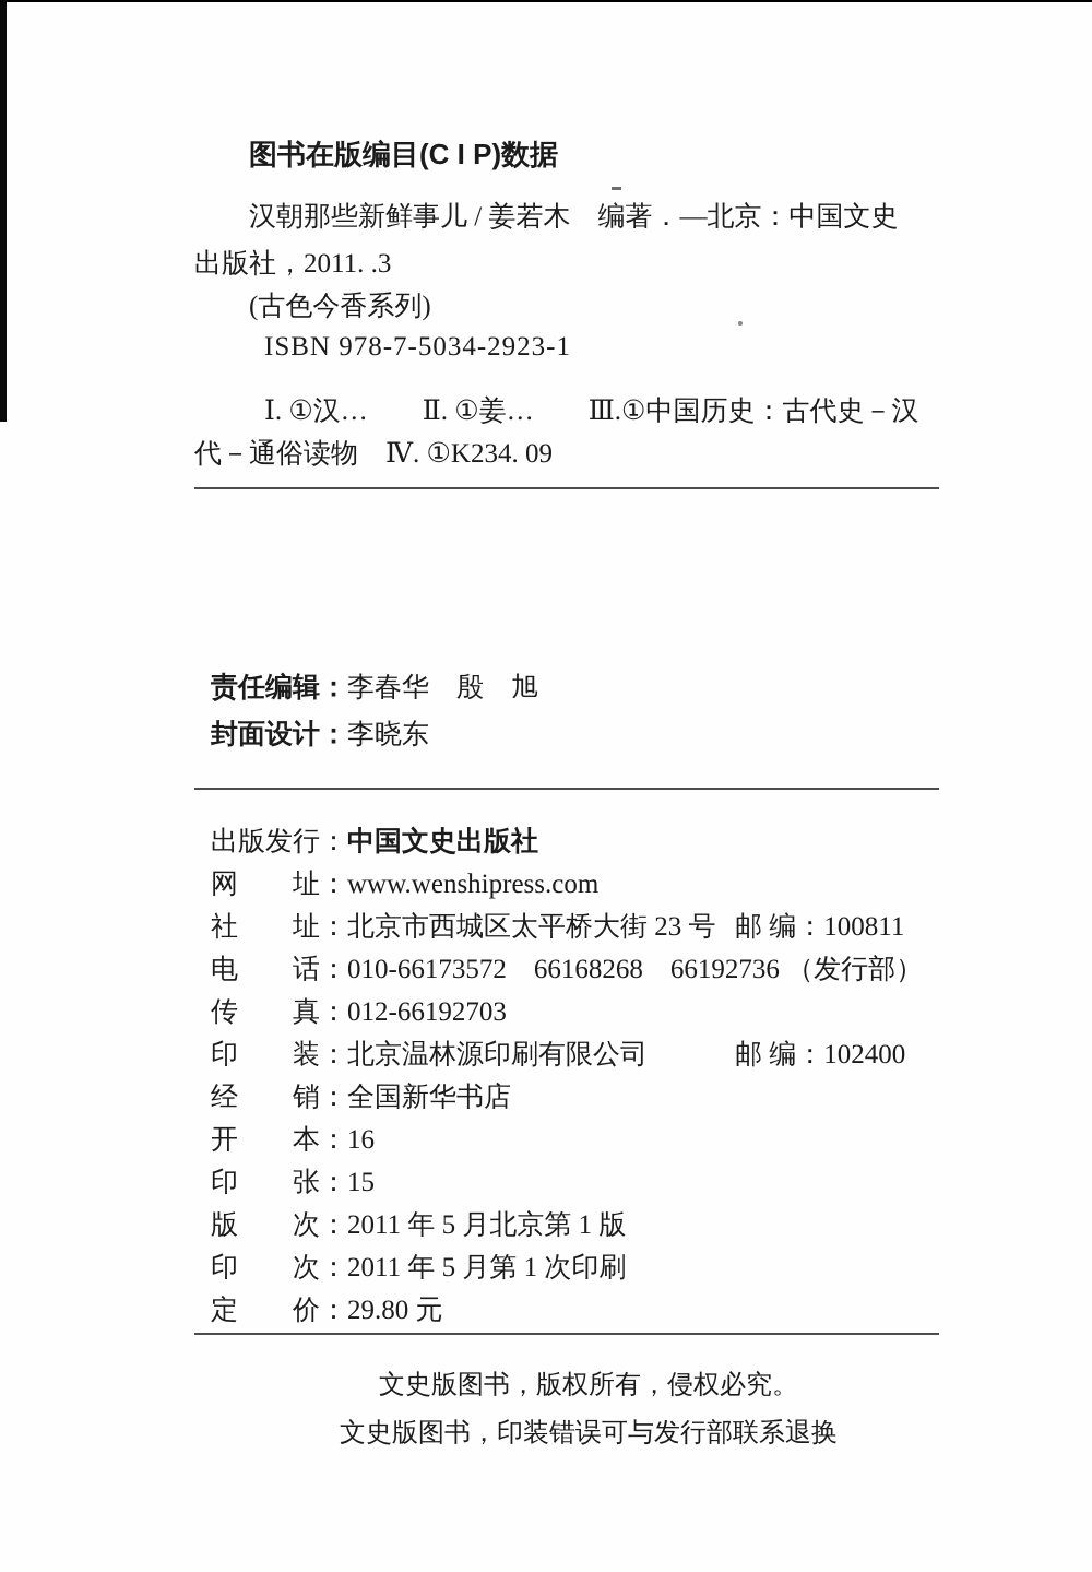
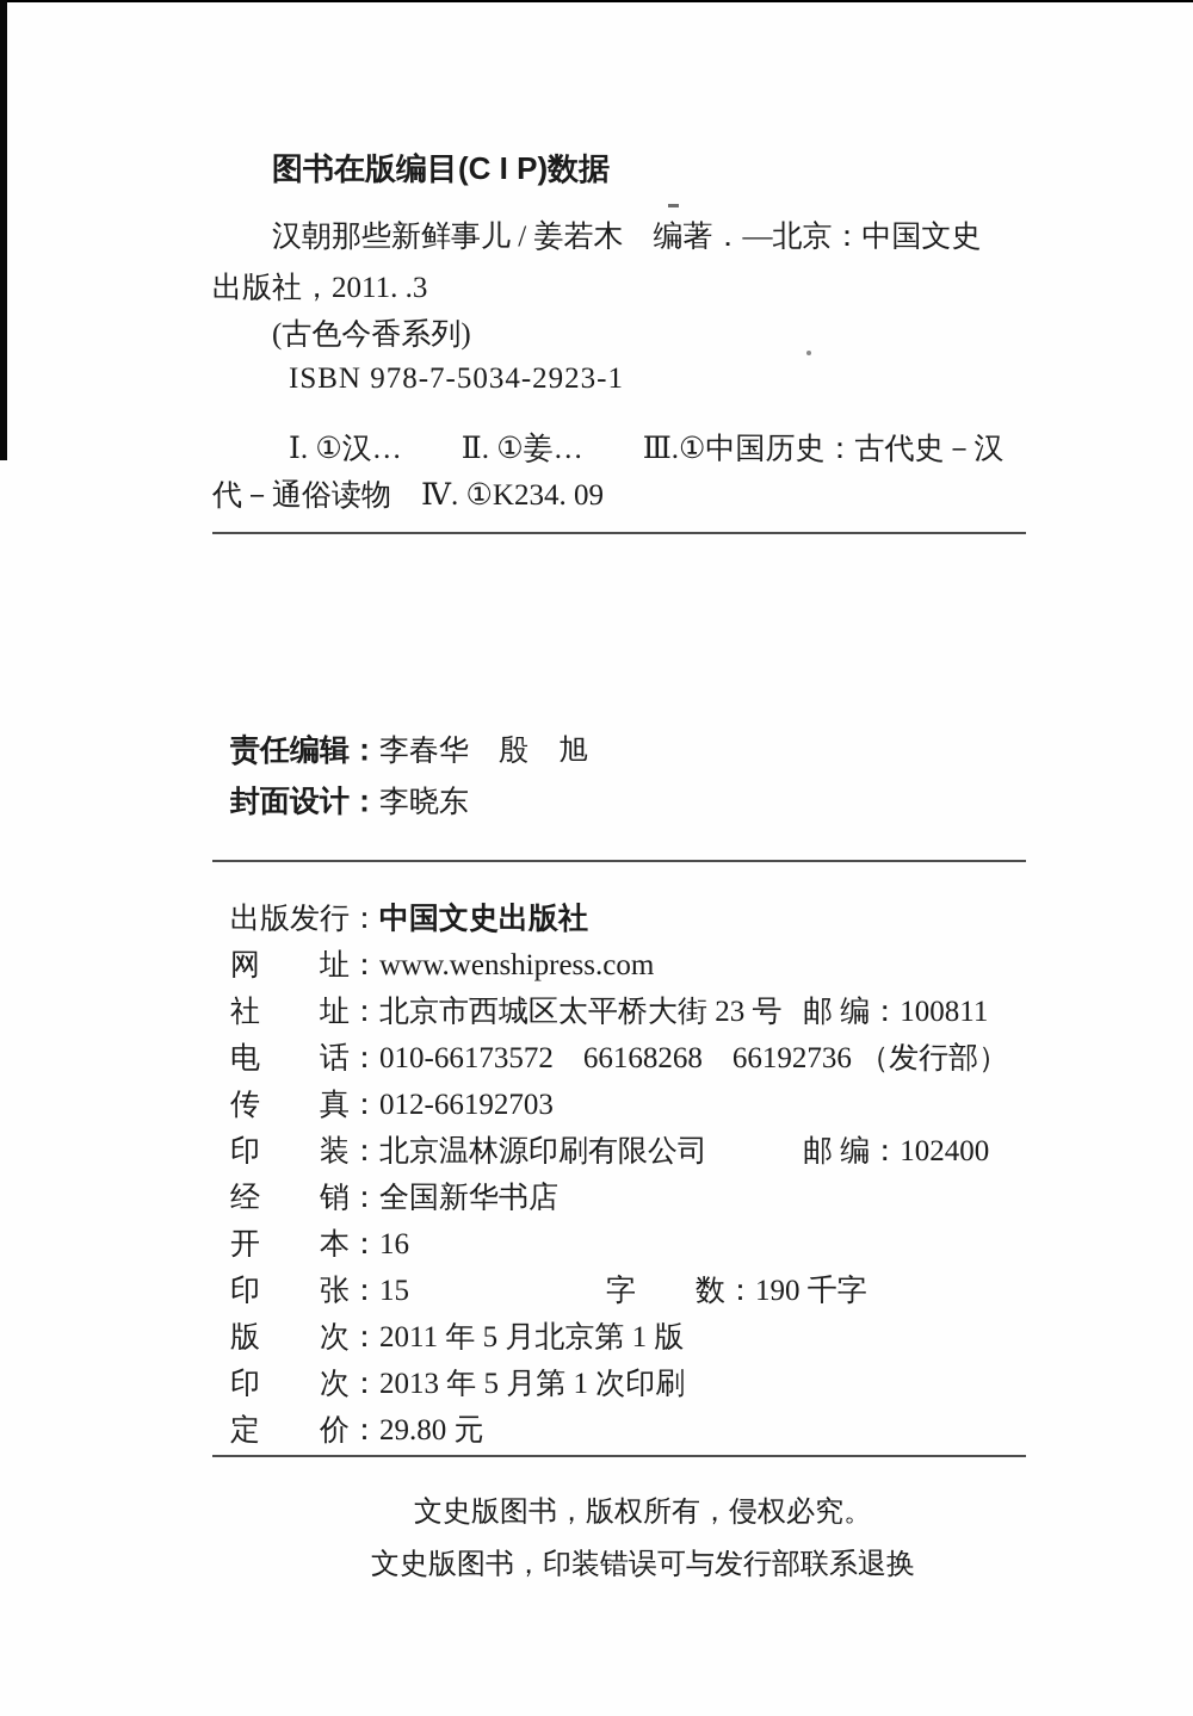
  图书在版编目(C I P)数据
  汉朝那些新鲜事儿 / 姜若木 编著．—北京：中国文史
  出版社，2011. .3
  (古色今香系列)
  ISBN 978-7-5034-2923-1
  Ⅰ. ①汉… Ⅱ. ①姜… Ⅲ.①中国历史：古代史－汉
  代－通俗读物 Ⅳ. ①K234. 09
  责任编辑：李春华 殷 旭
  封面设计：李晓东
  出版发行：中国文史出版社
  网 址：www.wenshipress.com
  社 址：北京市西城区太平桥大街 23 号
  邮 编：100811
  电 话：010-66173572 66168268 66192736 （发行部）
  传 真：012-66192703
  印 装：北京温林源印刷有限公司
  邮 编：102400
  经 销：全国新华书店
  开 本：16
  印 张：15
+ 字 数：190 千字
  版 次：2011 年 5 月北京第 1 版
- 印 次：2011 年 5 月第 1 次印刷
+ 印 次：2013 年 5 月第 1 次印刷
  定 价：29.80 元
  文史版图书，版权所有，侵权必究。
  文史版图书，印装错误可与发行部联系退换
